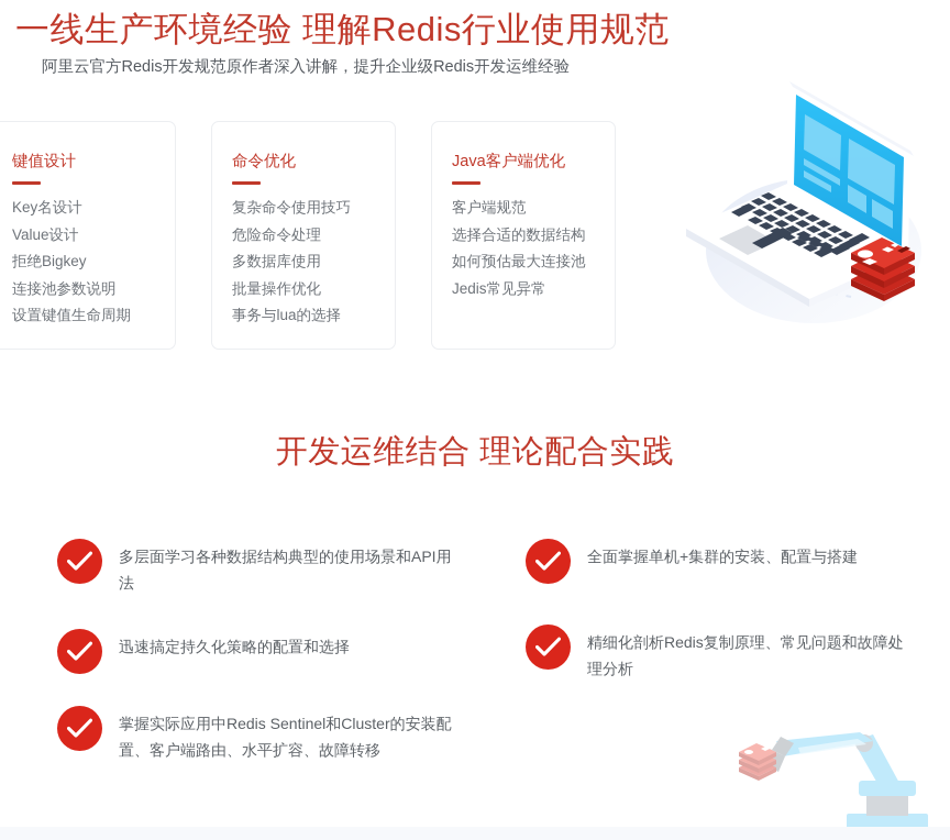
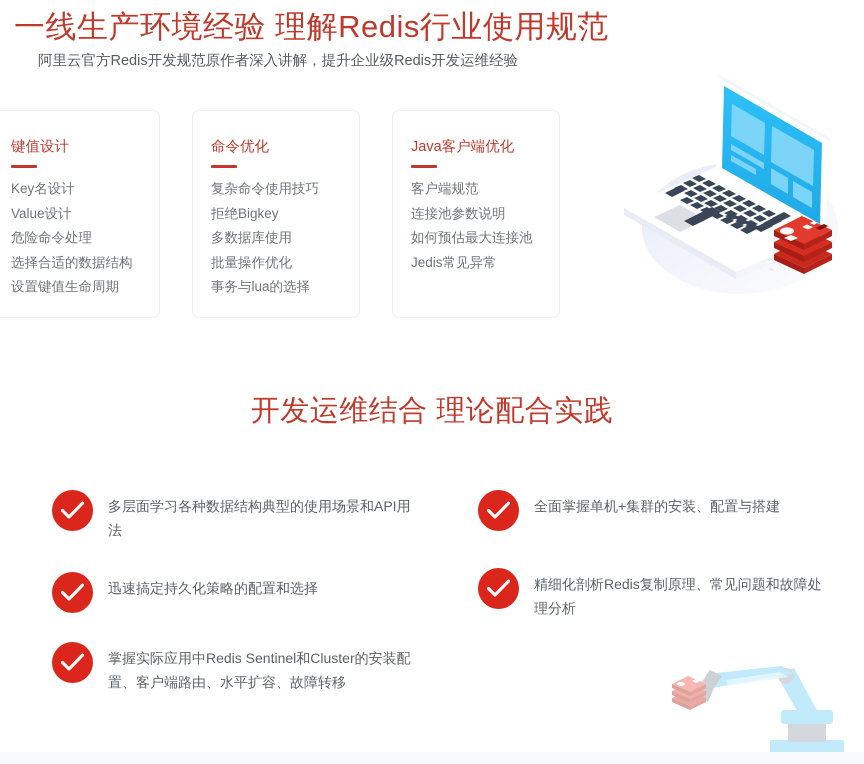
  一线生产环境经验 理解Redis行业使用规范
  阿里云官方Redis开发规范原作者深入讲解，提升企业级Redis开发运维经验
  键值设计
  Key名设计
  Value设计
- 拒绝Bigkey
+ 危险命令处理
- 连接池参数说明
+ 选择合适的数据结构
  设置键值生命周期
  命令优化
  复杂命令使用技巧
- 危险命令处理
+ 拒绝Bigkey
  多数据库使用
  批量操作优化
  事务与lua的选择
  Java客户端优化
  客户端规范
- 选择合适的数据结构
+ 连接池参数说明
  如何预估最大连接池
  Jedis常见异常
  开发运维结合 理论配合实践
  多层面学习各种数据结构典型的使用场景和API用法
  迅速搞定持久化策略的配置和选择
  掌握实际应用中Redis Sentinel和Cluster的安装配置、客户端路由、水平扩容、故障转移
  全面掌握单机+集群的安装、配置与搭建
  精细化剖析Redis复制原理、常见问题和故障处理分析
